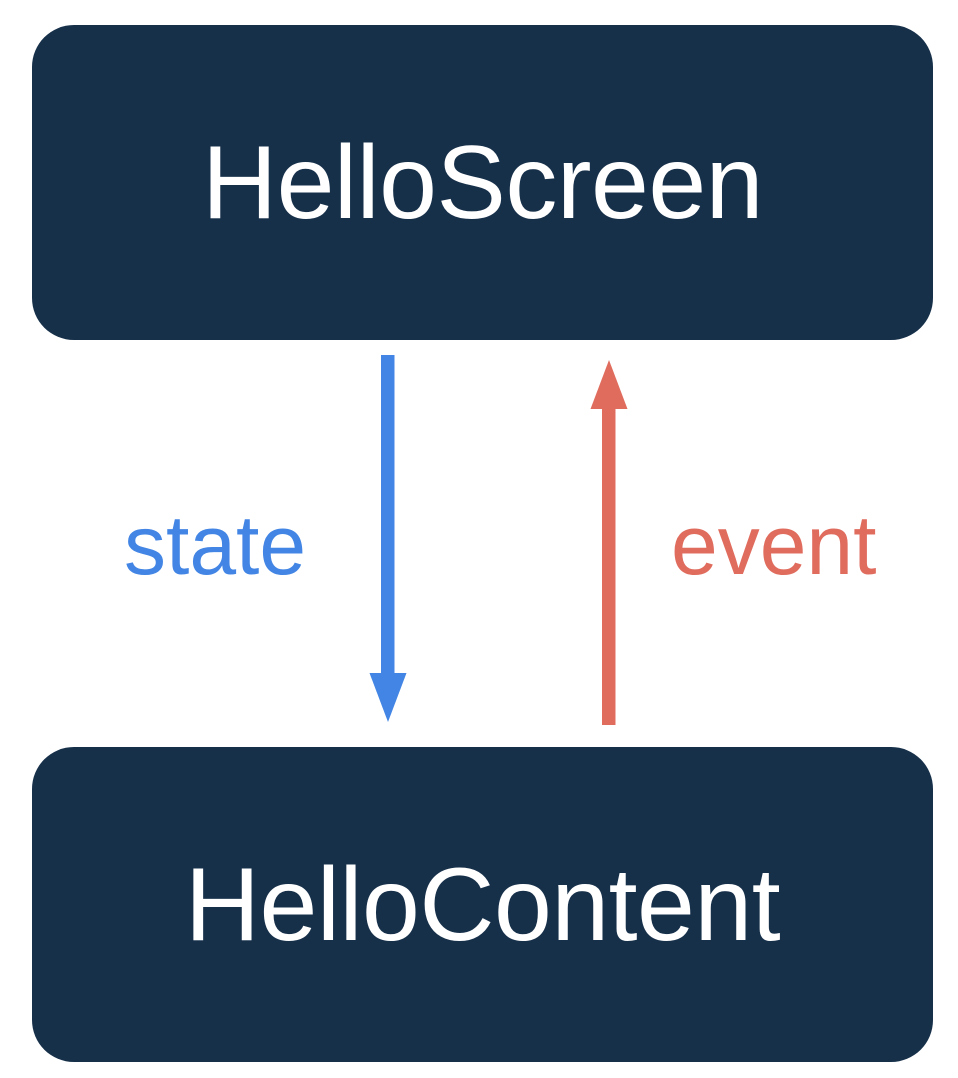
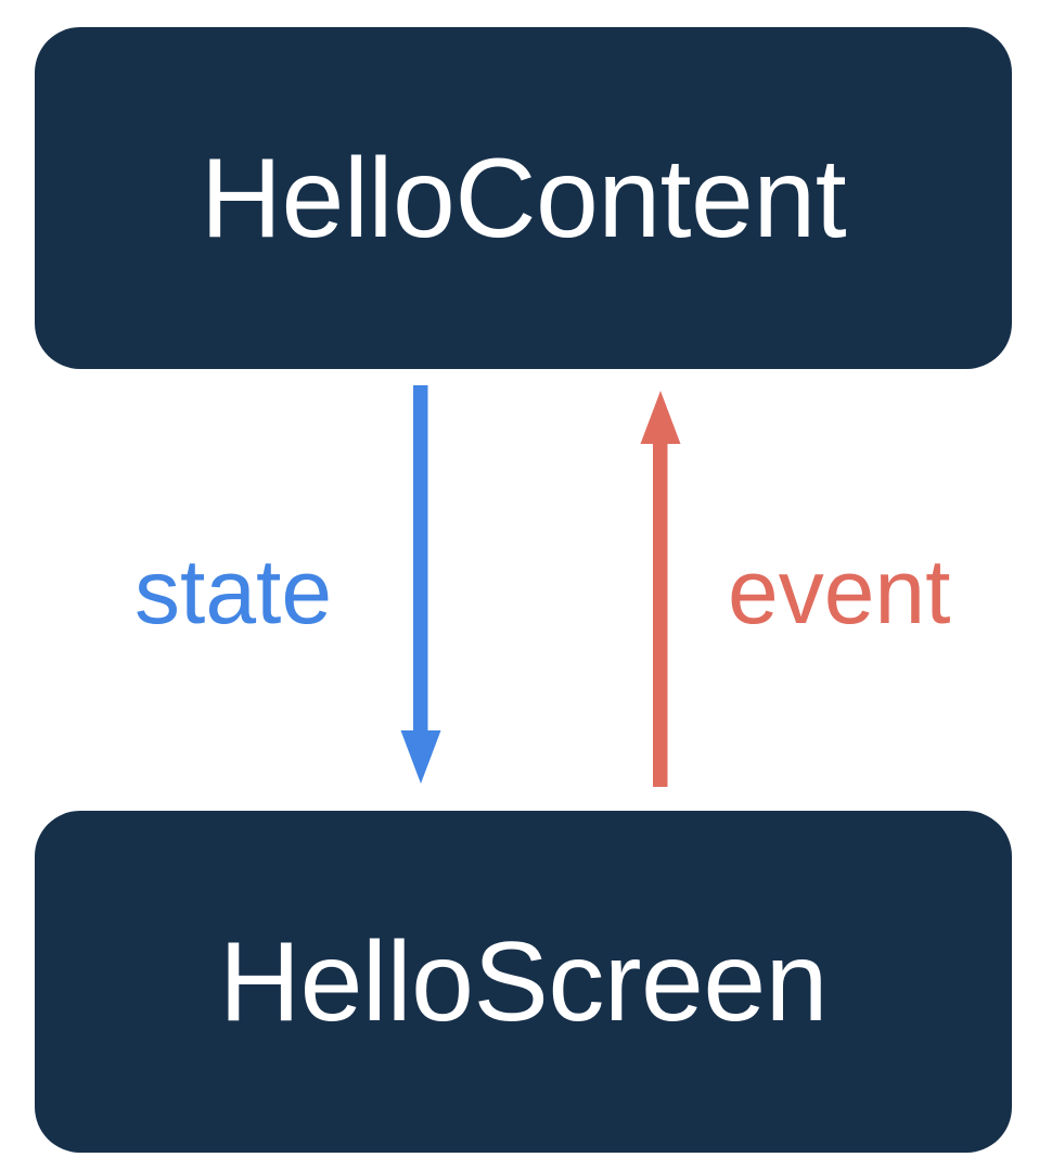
- HelloScreen
+ HelloContent
  state
  event
- HelloContent
+ HelloScreen
